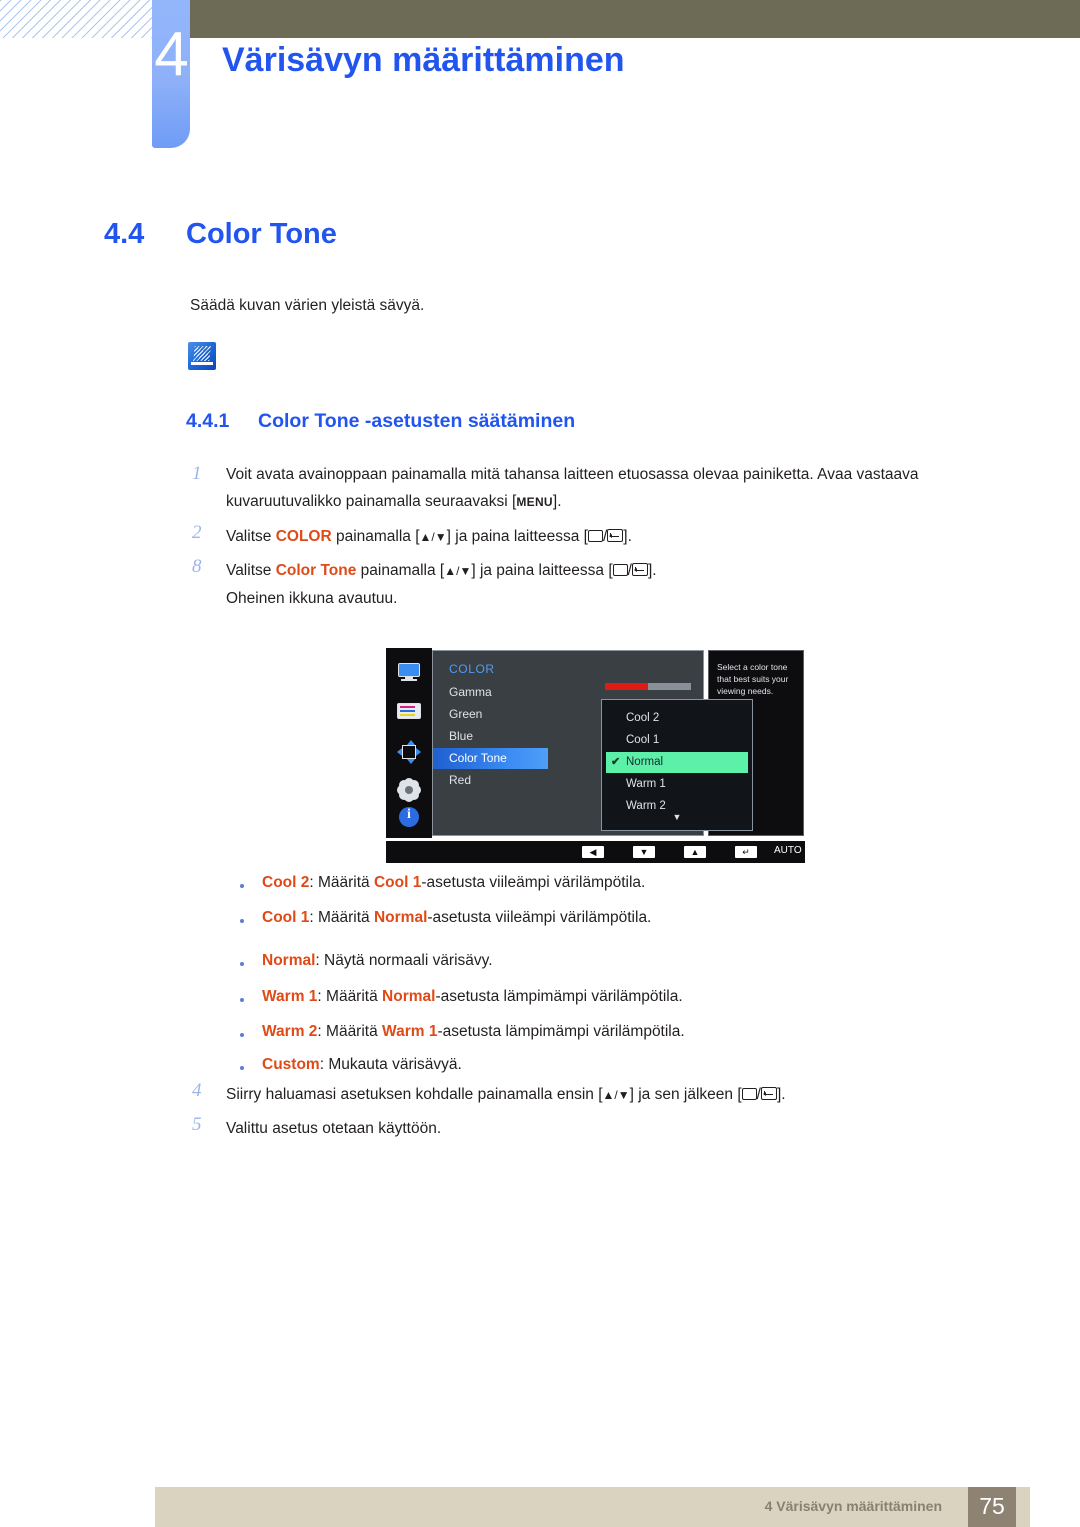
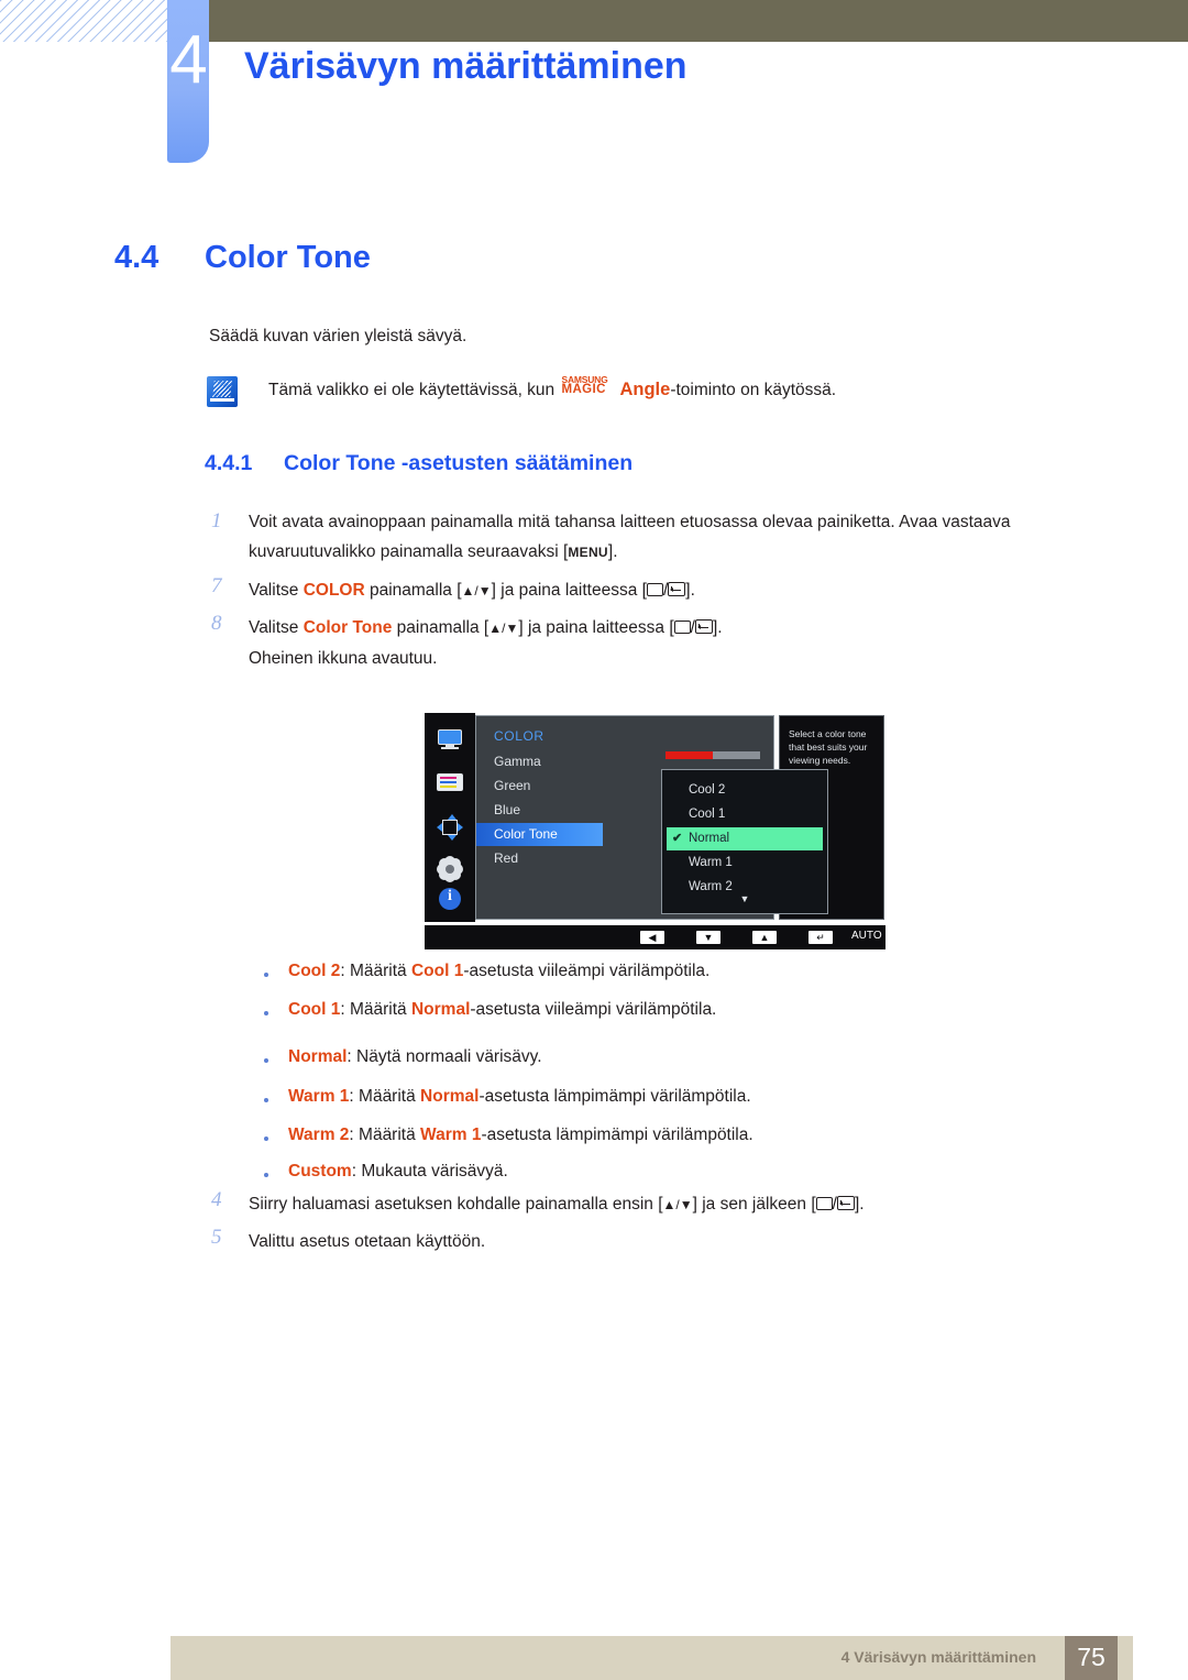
  4
  Värisävyn määrittäminen
  4.4
  Color Tone
  Säädä kuvan värien yleistä sävyä.
+ Tämä valikko ei ole käytettävissä, kun
+ SAMSUNG
+ MAGIC
+ Angle-toiminto on käytössä.
  4.4.1
  Color Tone -asetusten säätäminen
  1
  Voit avata avainoppaan painamalla mitä tahansa laitteen etuosassa olevaa painiketta. Avaa vastaava
  kuvaruutuvalikko painamalla seuraavaksi [MENU].
- 2
+ 7
  Valitse COLOR painamalla [▲/▼] ja paina laitteessa [ / ].
  8
  Valitse Color Tone painamalla [▲/▼] ja paina laitteessa [ / ].
  Oheinen ikkuna avautuu.
  i
  COLOR
  Gamma
  Green
  Blue
  Color Tone
  Red
  Cool 2
  Cool 1
  ✔
  Normal
  Warm 1
  Warm 2
  ▼
  Select a color tone that best suits your viewing needs.
  ◀
  ▼
  ▲
  ↵
  AUTO
  Cool 2: Määritä Cool 1-asetusta viileämpi värilämpötila.
  Cool 1: Määritä Normal-asetusta viileämpi värilämpötila.
  Normal: Näytä normaali värisävy.
  Warm 1: Määritä Normal-asetusta lämpimämpi värilämpötila.
  Warm 2: Määritä Warm 1-asetusta lämpimämpi värilämpötila.
  Custom: Mukauta värisävyä.
  4
  Siirry haluamasi asetuksen kohdalle painamalla ensin [▲/▼] ja sen jälkeen [ / ].
  5
  Valittu asetus otetaan käyttöön.
  4 Värisävyn määrittäminen
  75
